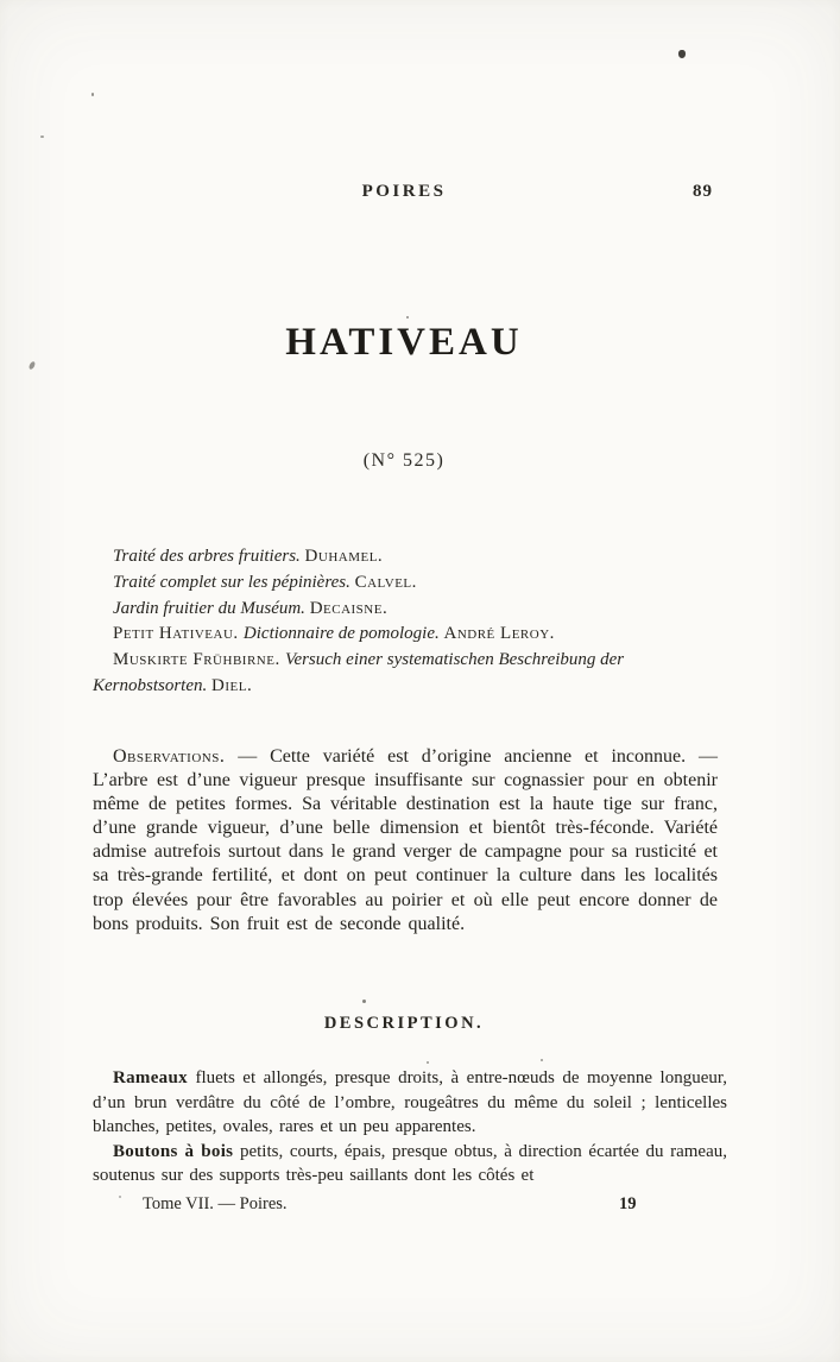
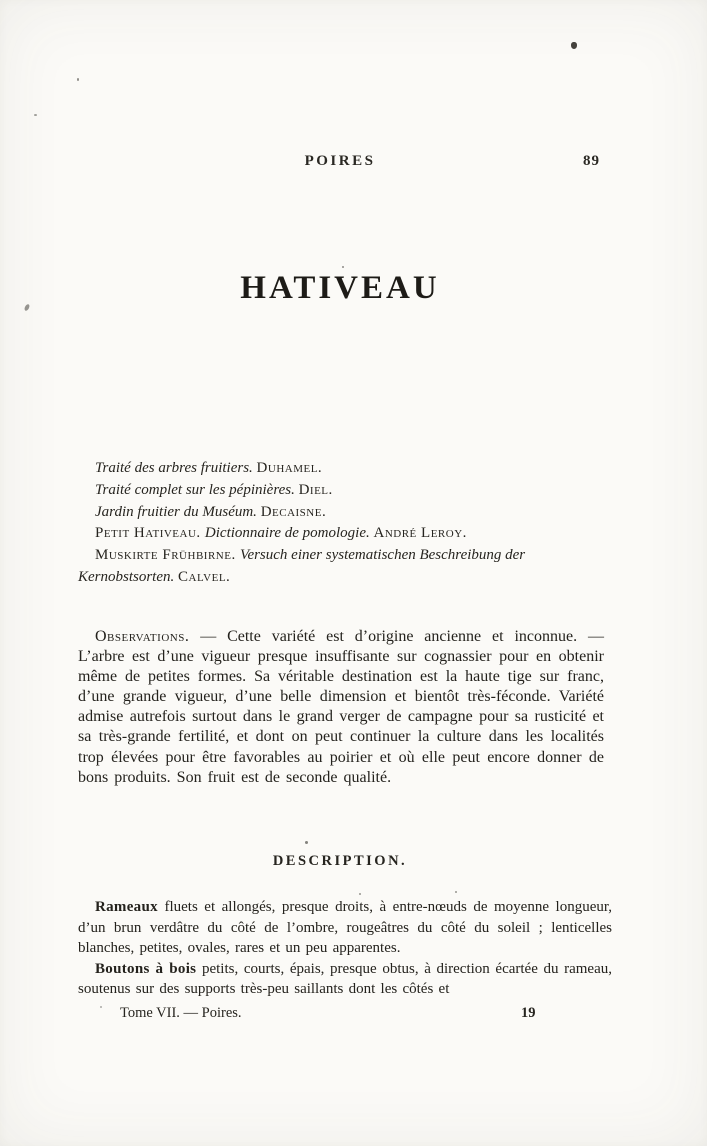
  POIRES
  89
  HATIVEAU
- (N° 525)
  Traité des arbres fruitiers. Duhamel.
- Traité complet sur les pépinières. Calvel.
+ Traité complet sur les pépinières. Diel.
  Jardin fruitier du Muséum. Decaisne.
  Petit Hativeau. Dictionnaire de pomologie. André Leroy.
- Muskirte Frühbirne. Versuch einer systematischen Beschreibung der Kernobstsorten. Diel.
+ Muskirte Frühbirne. Versuch einer systematischen Beschreibung der Kernobstsorten. Calvel.
  Observations. — Cette variété est d’origine ancienne et inconnue. — L’arbre est d’une vigueur presque insuffisante sur cognassier pour en obtenir même de petites formes. Sa véritable destination est la haute tige sur franc, d’une grande vigueur, d’une belle dimension et bientôt très-féconde. Variété admise autrefois surtout dans le grand verger de campagne pour sa rusticité et sa très-grande fertilité, et dont on peut continuer la culture dans les localités trop élevées pour être favorables au poirier et où elle peut encore donner de bons produits. Son fruit est de seconde qualité.
  DESCRIPTION.
- Rameaux fluets et allongés, presque droits, à entre-nœuds de moyenne longueur, d’un brun verdâtre du côté de l’ombre, rougeâtres du même du soleil ; lenticelles blanches, petites, ovales, rares et un peu apparentes.
+ Rameaux fluets et allongés, presque droits, à entre-nœuds de moyenne longueur, d’un brun verdâtre du côté de l’ombre, rougeâtres du côté du soleil ; lenticelles blanches, petites, ovales, rares et un peu apparentes.
  Boutons à bois petits, courts, épais, presque obtus, à direction écartée du rameau, soutenus sur des supports très-peu saillants dont les côtés et
  Tome VII. — Poires.
  19
